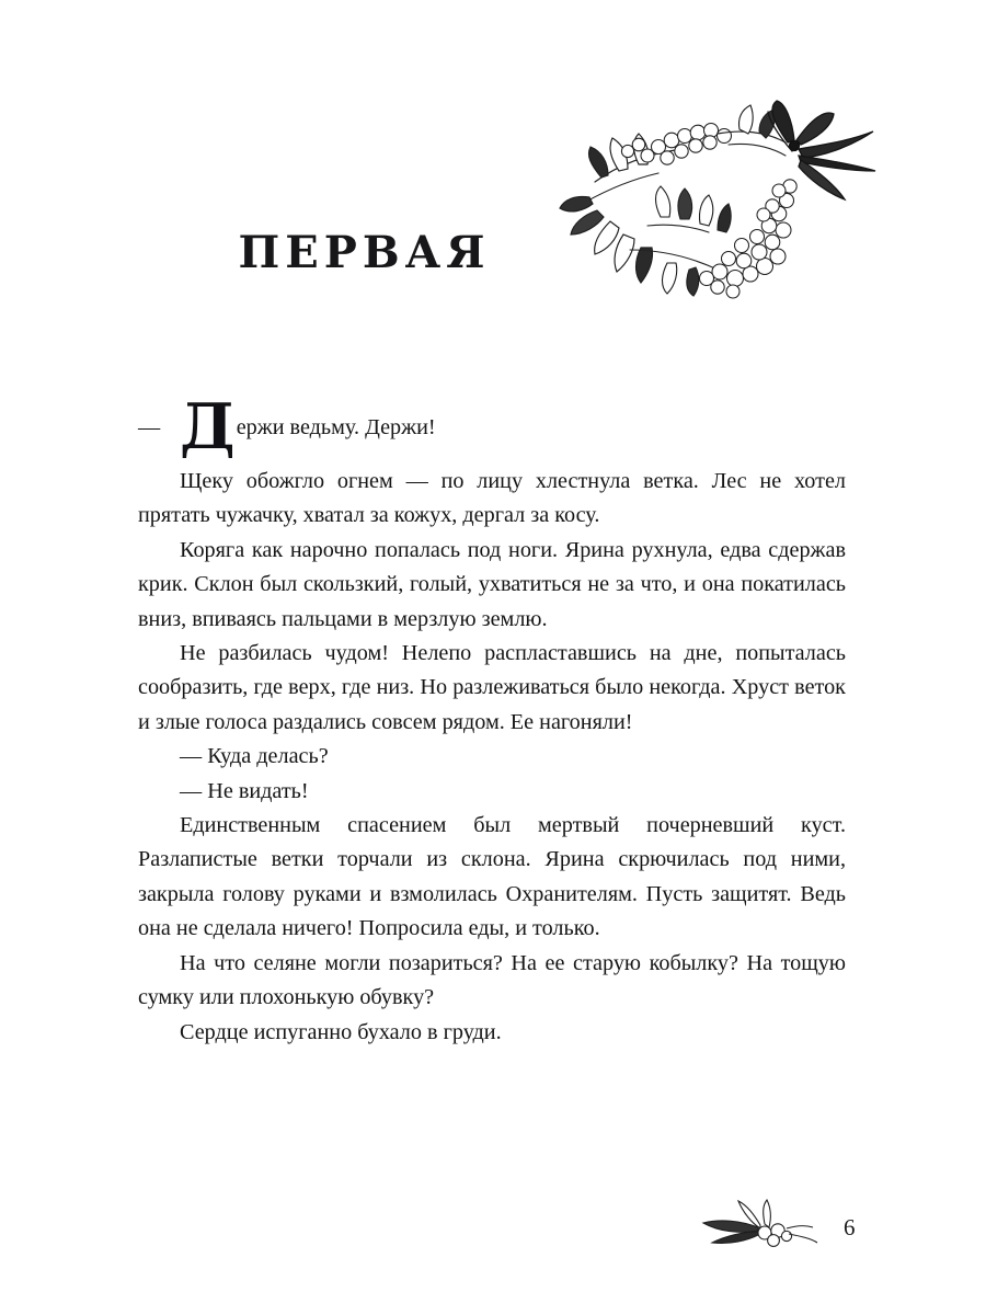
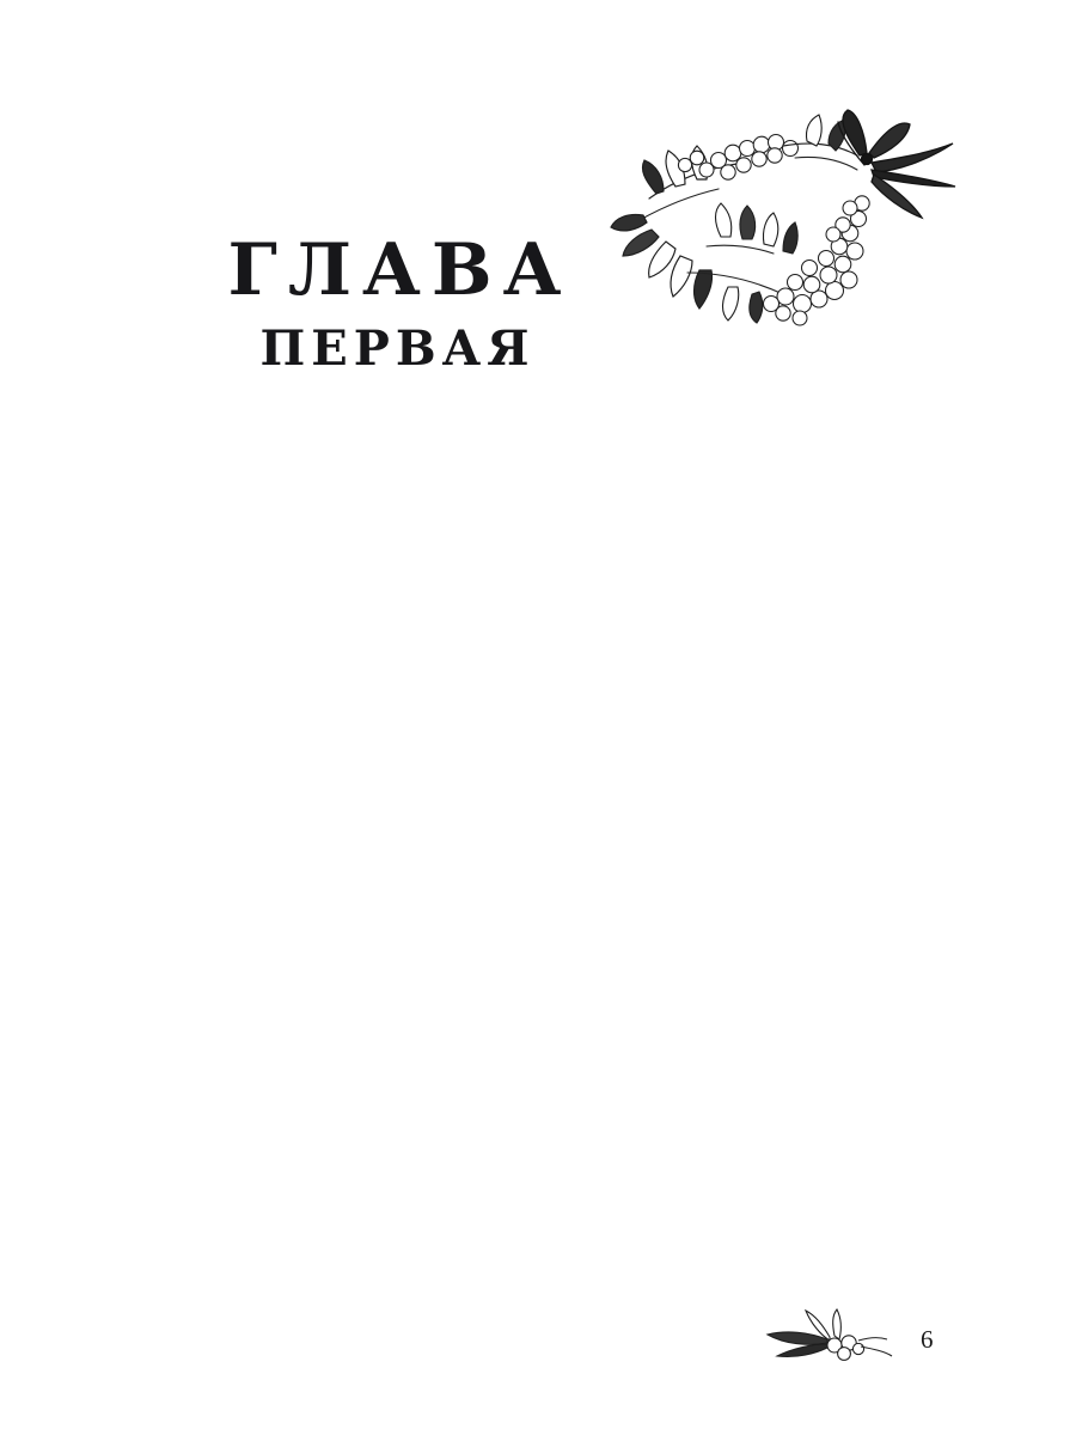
+ ГЛАВА
  ПЕРВАЯ
- — Держи ведьму. Держи!
- Щеку обожгло огнем — по лицу хлестнула ветка. Лес не хотел прятать чужачку, хватал за кожух, дергал за косу.
- Коряга как нарочно попалась под ноги. Ярина рухнула, едва сдержав крик. Склон был скользкий, голый, ухватиться не за что, и она покатилась вниз, впиваясь пальцами в мерзлую землю.
- Не разбилась чудом! Нелепо распластавшись на дне, попыталась сообразить, где верх, где низ. Но разлеживаться было некогда. Хруст веток и злые голоса раздались совсем рядом. Ее нагоняли!
- — Куда делась?
- — Не видать!
- Единственным спасением был мертвый почерневший куст. Разлапистые ветки торчали из склона. Ярина скрючилась под ними, закрыла голову руками и взмолилась Охранителям. Пусть защитят. Ведь она не сделала ничего! Попросила еды, и только.
- На что селяне могли позариться? На ее старую кобылку? На тощую сумку или плохонькую обувку?
- Сердце испуганно бухало в груди.
  6
